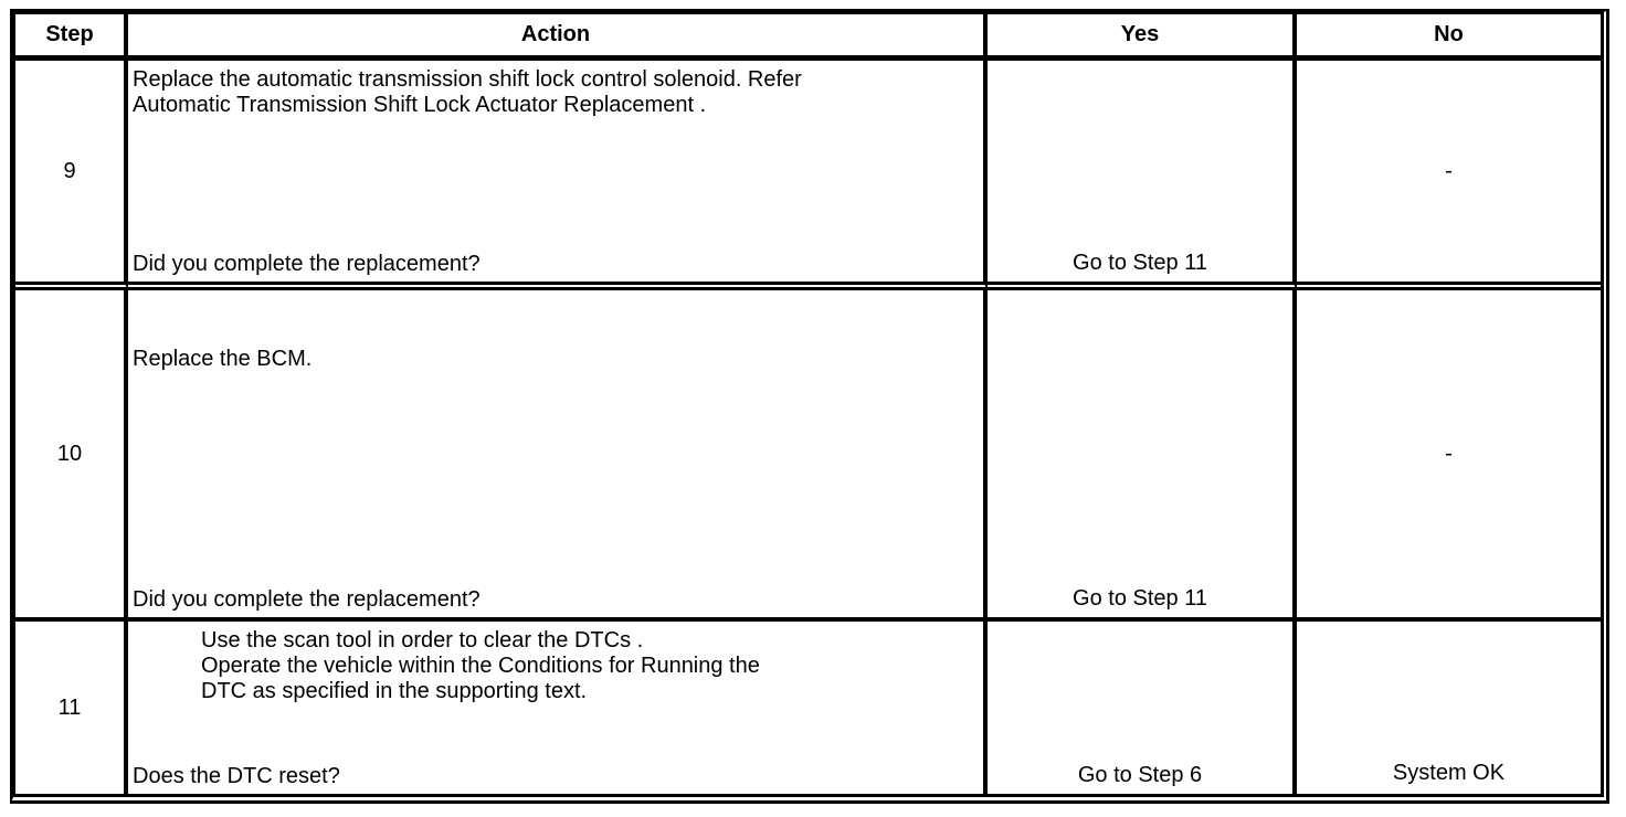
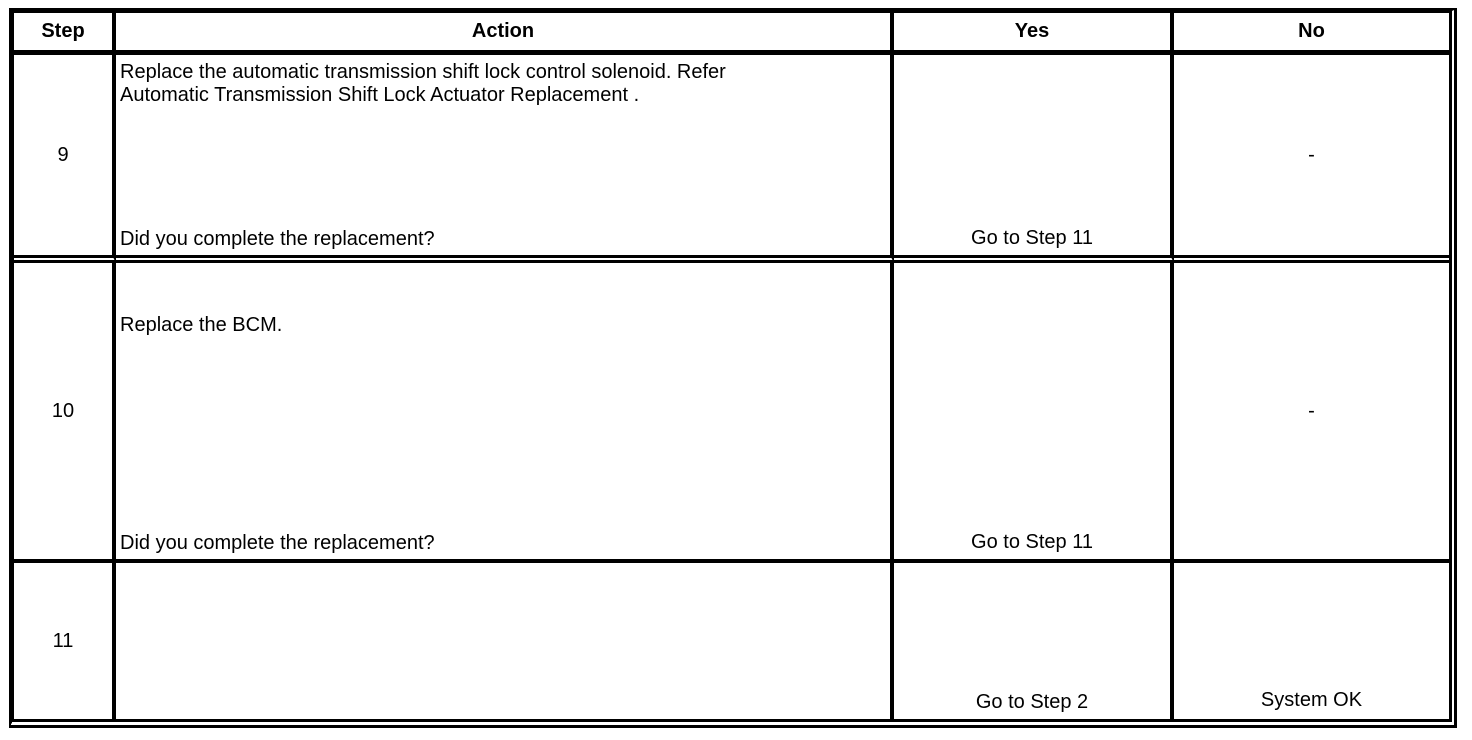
  Step
  Action
  Yes
  No
  9
  Replace the automatic transmission shift lock control solenoid. Refer
  Automatic Transmission Shift Lock Actuator Replacement .
  Did you complete the replacement?
  Go to Step 11
  -
  10
  Replace the BCM.
  Did you complete the replacement?
  Go to Step 11
  -
  11
- Use the scan tool in order to clear the DTCs .
- Operate the vehicle within the Conditions for Running the
- DTC as specified in the supporting text.
- Does the DTC reset?
- Go to Step 6
+ Go to Step 2
  System OK
